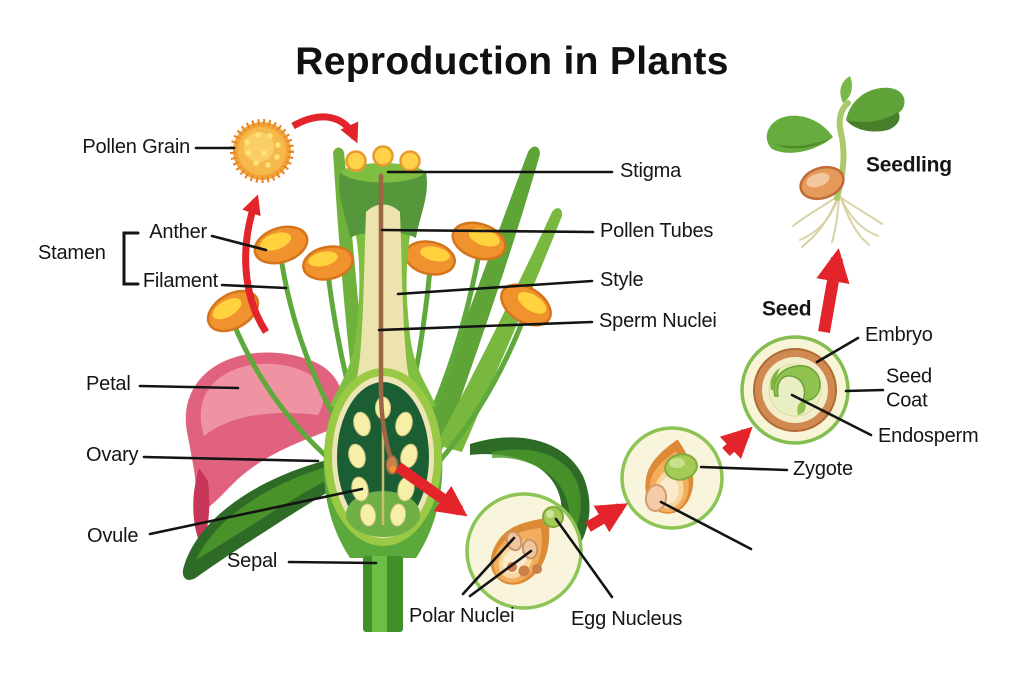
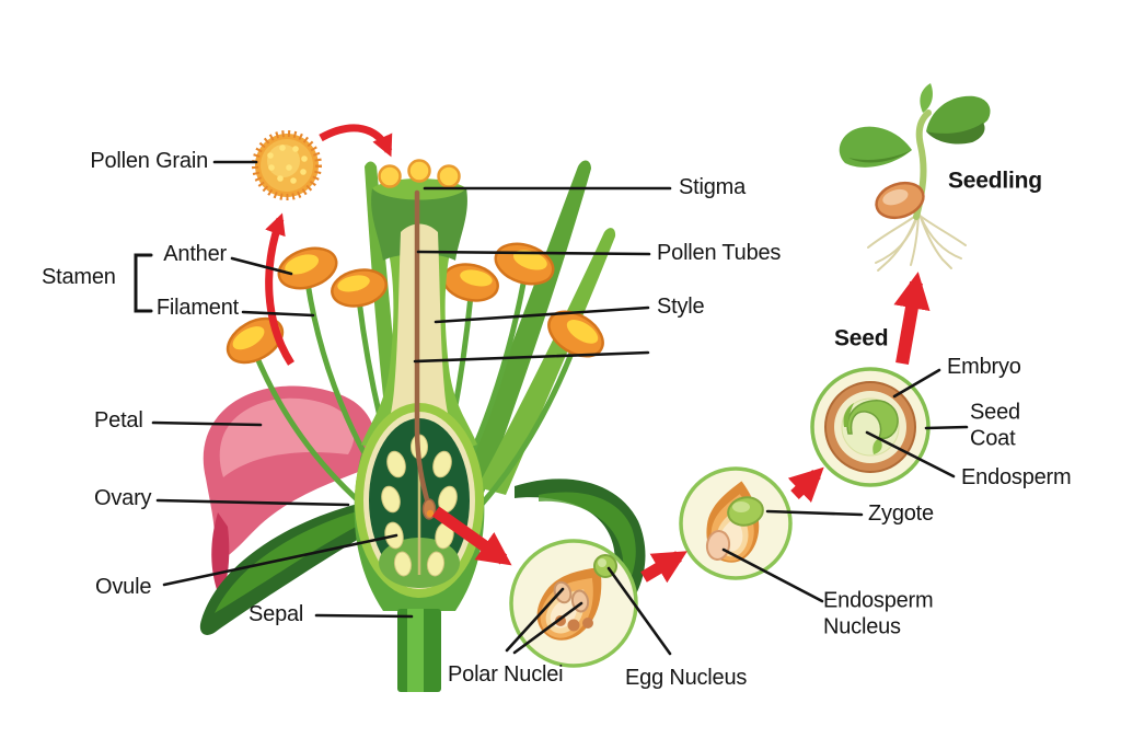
- Reproduction in Plants
  Pollen Grain
  Stamen
  Anther
  Filament
  Petal
  Ovary
  Ovule
  Sepal
  Stigma
  Pollen Tubes
  Style
- Sperm Nuclei
  Polar Nuclei
  Egg Nucleus
  Zygote
+ Endosperm Nucleus
  Seed
  Embryo
  Seed Coat
  Endosperm
  Seedling
